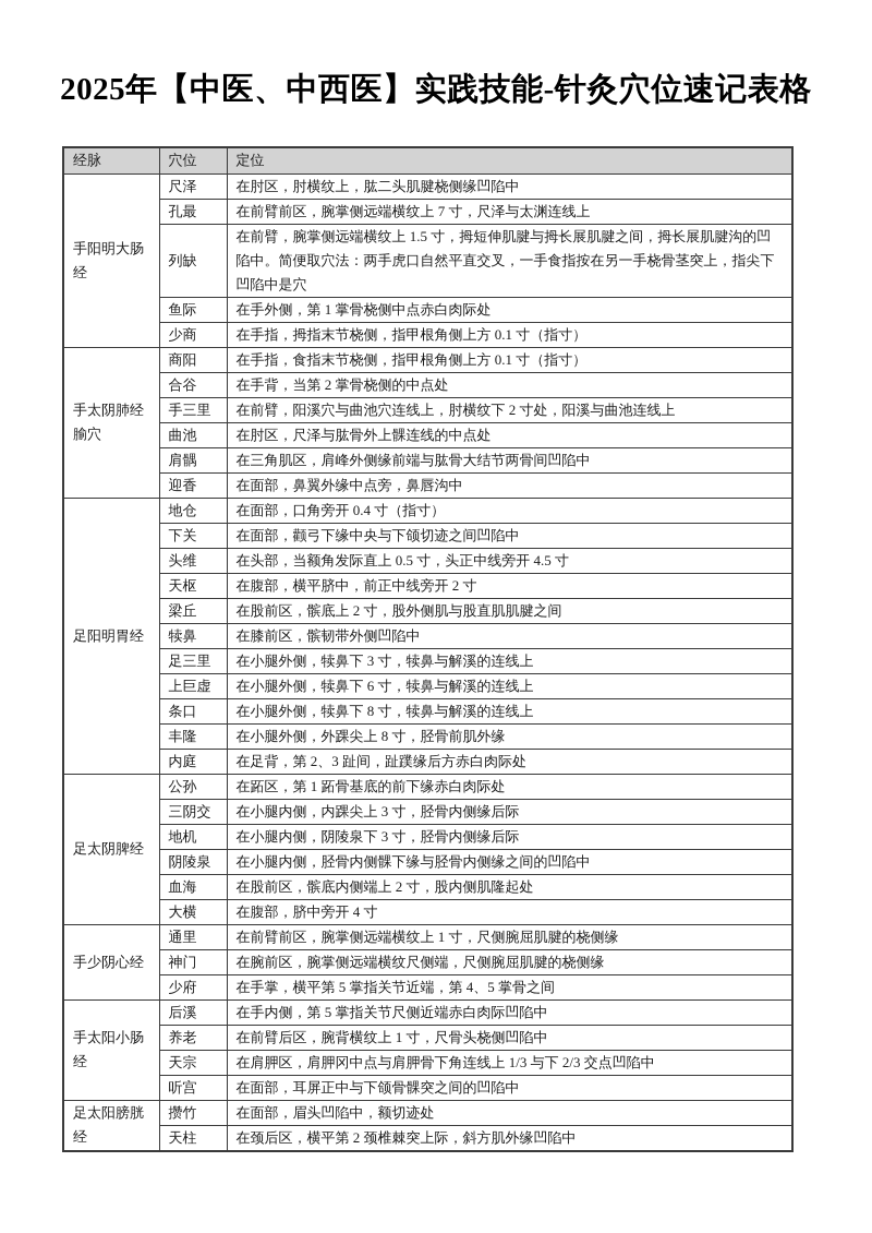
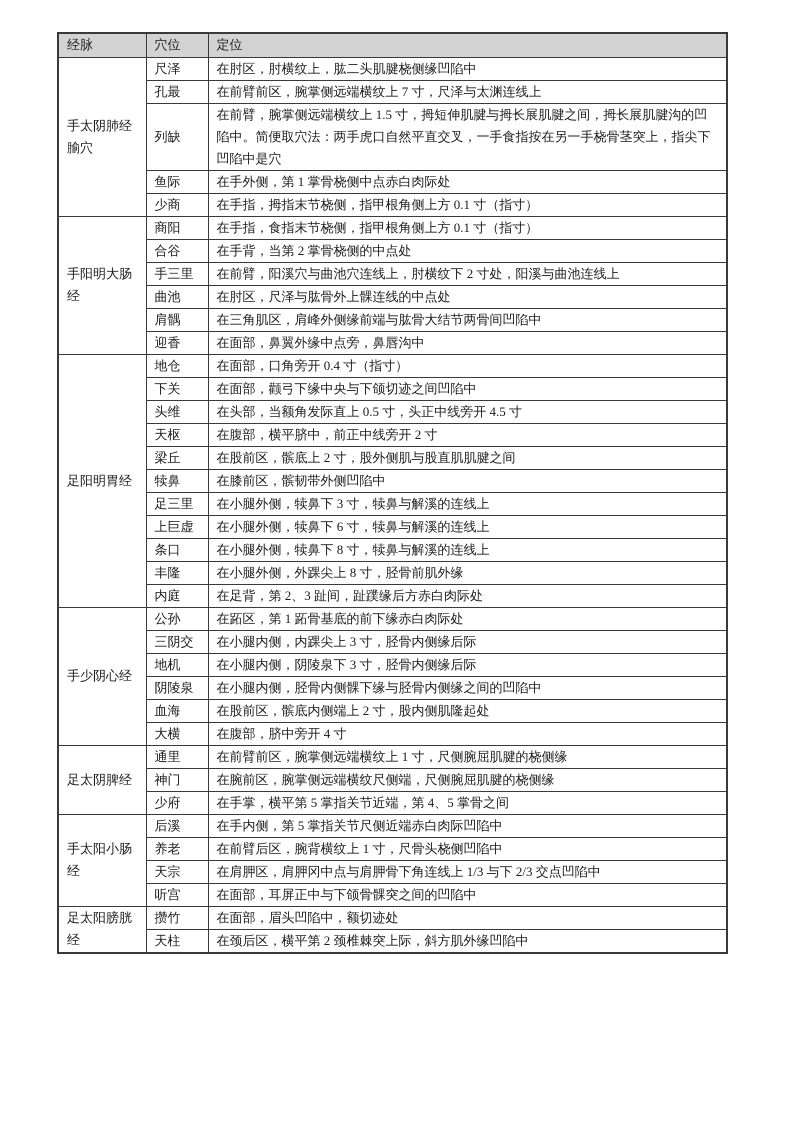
- 2025年【中医、中西医】实践技能-针灸穴位速记表格
  经脉	穴位	定位
- 手阳明大肠 经	尺泽	在肘区，肘横纹上，肱二头肌腱桡侧缘凹陷中
+ 手太阴肺经 腧穴	尺泽	在肘区，肘横纹上，肱二头肌腱桡侧缘凹陷中
  孔最	在前臂前区，腕掌侧远端横纹上 7 寸，尺泽与太渊连线上
  列缺	在前臂，腕掌侧远端横纹上 1.5 寸，拇短伸肌腱与拇长展肌腱之间，拇长展肌腱沟的凹陷中。简便取穴法：两手虎口自然平直交叉，一手食指按在另一手桡骨茎突上，指尖下凹陷中是穴
  鱼际	在手外侧，第 1 掌骨桡侧中点赤白肉际处
  少商	在手指，拇指末节桡侧，指甲根角侧上方 0.1 寸（指寸）
- 手太阴肺经 腧穴	商阳	在手指，食指末节桡侧，指甲根角侧上方 0.1 寸（指寸）
+ 手阳明大肠 经	商阳	在手指，食指末节桡侧，指甲根角侧上方 0.1 寸（指寸）
  合谷	在手背，当第 2 掌骨桡侧的中点处
  手三里	在前臂，阳溪穴与曲池穴连线上，肘横纹下 2 寸处，阳溪与曲池连线上
  曲池	在肘区，尺泽与肱骨外上髁连线的中点处
  肩髃	在三角肌区，肩峰外侧缘前端与肱骨大结节两骨间凹陷中
  迎香	在面部，鼻翼外缘中点旁，鼻唇沟中
  足阳明胃经	地仓	在面部，口角旁开 0.4 寸（指寸）
  下关	在面部，颧弓下缘中央与下颌切迹之间凹陷中
  头维	在头部，当额角发际直上 0.5 寸，头正中线旁开 4.5 寸
  天枢	在腹部，横平脐中，前正中线旁开 2 寸
  梁丘	在股前区，髌底上 2 寸，股外侧肌与股直肌肌腱之间
  犊鼻	在膝前区，髌韧带外侧凹陷中
  足三里	在小腿外侧，犊鼻下 3 寸，犊鼻与解溪的连线上
  上巨虚	在小腿外侧，犊鼻下 6 寸，犊鼻与解溪的连线上
  条口	在小腿外侧，犊鼻下 8 寸，犊鼻与解溪的连线上
  丰隆	在小腿外侧，外踝尖上 8 寸，胫骨前肌外缘
  内庭	在足背，第 2、3 趾间，趾蹼缘后方赤白肉际处
- 足太阴脾经	公孙	在跖区，第 1 跖骨基底的前下缘赤白肉际处
+ 手少阴心经	公孙	在跖区，第 1 跖骨基底的前下缘赤白肉际处
  三阴交	在小腿内侧，内踝尖上 3 寸，胫骨内侧缘后际
  地机	在小腿内侧，阴陵泉下 3 寸，胫骨内侧缘后际
  阴陵泉	在小腿内侧，胫骨内侧髁下缘与胫骨内侧缘之间的凹陷中
  血海	在股前区，髌底内侧端上 2 寸，股内侧肌隆起处
  大横	在腹部，脐中旁开 4 寸
- 手少阴心经	通里	在前臂前区，腕掌侧远端横纹上 1 寸，尺侧腕屈肌腱的桡侧缘
+ 足太阴脾经	通里	在前臂前区，腕掌侧远端横纹上 1 寸，尺侧腕屈肌腱的桡侧缘
  神门	在腕前区，腕掌侧远端横纹尺侧端，尺侧腕屈肌腱的桡侧缘
  少府	在手掌，横平第 5 掌指关节近端，第 4、5 掌骨之间
  手太阳小肠 经	后溪	在手内侧，第 5 掌指关节尺侧近端赤白肉际凹陷中
  养老	在前臂后区，腕背横纹上 1 寸，尺骨头桡侧凹陷中
  天宗	在肩胛区，肩胛冈中点与肩胛骨下角连线上 1/3 与下 2/3 交点凹陷中
  听宫	在面部，耳屏正中与下颌骨髁突之间的凹陷中
  足太阳膀胱 经	攒竹	在面部，眉头凹陷中，额切迹处
  天柱	在颈后区，横平第 2 颈椎棘突上际，斜方肌外缘凹陷中
